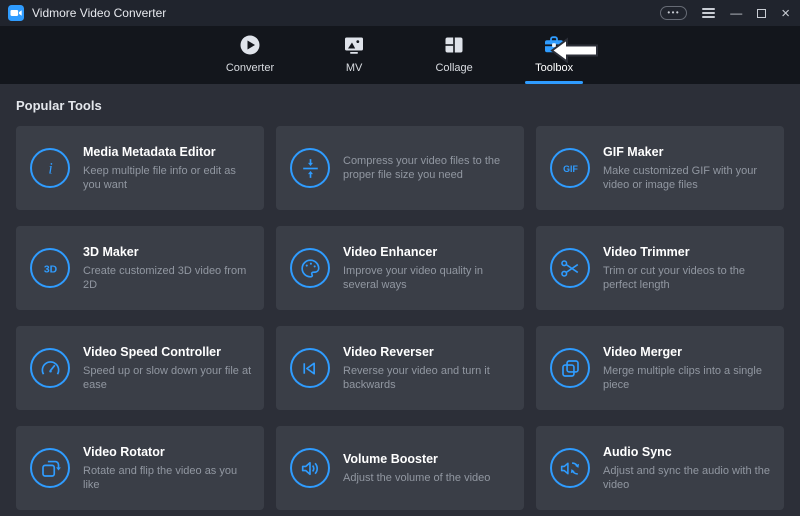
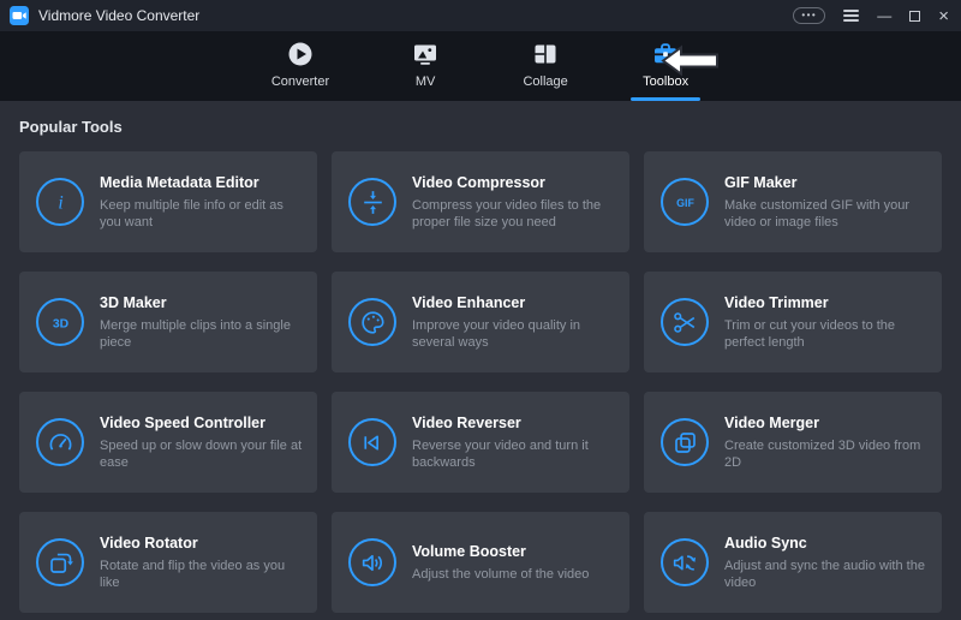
  Vidmore Video Converter
  •••
  —
  ×
  Converter
  MV
  Collage
  Toolbox
  Popular Tools
  i
  Media Metadata Editor
  Keep multiple file info or edit as you want
+ Video Compressor
  Compress your video files to the proper file size you need
  GIF
  GIF Maker
  Make customized GIF with your video or image files
  3D
  3D Maker
- Create customized 3D video from 2D
+ Merge multiple clips into a single piece
  Video Enhancer
  Improve your video quality in several ways
  Video Trimmer
  Trim or cut your videos to the perfect length
  Video Speed Controller
  Speed up or slow down your file at ease
  Video Reverser
  Reverse your video and turn it backwards
  Video Merger
- Merge multiple clips into a single piece
+ Create customized 3D video from 2D
  Video Rotator
  Rotate and flip the video as you like
  Volume Booster
  Adjust the volume of the video
  Audio Sync
  Adjust and sync the audio with the video
